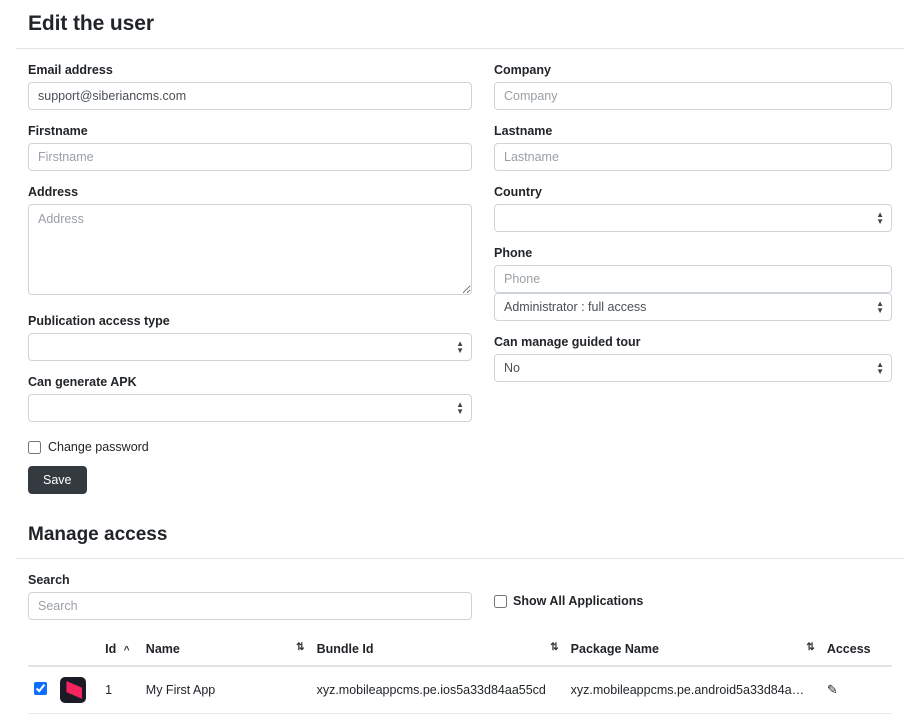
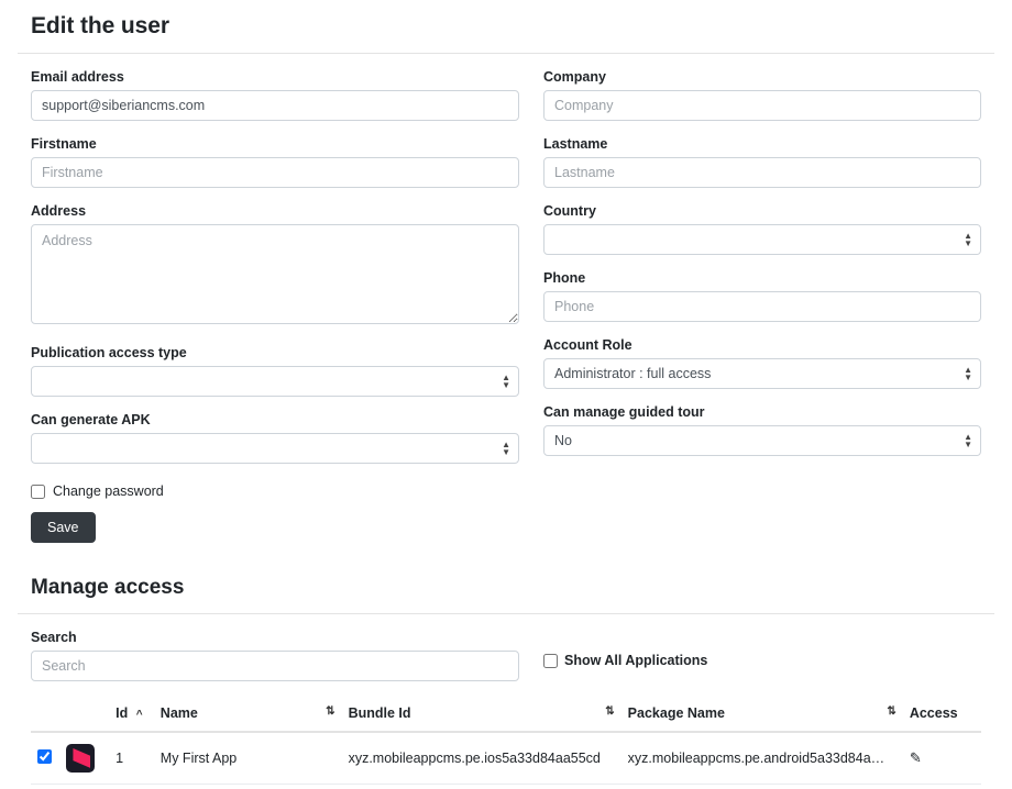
  Edit the user
  Email address
  support@siberiancms.com
  Firstname
  Firstname
  Address
  Address
  Publication access type
  ▲
  ▼
  Can generate APK
  ▲
  ▼
  Company
  Company
  Lastname
  Lastname
  Country
  ▲
  ▼
  Phone
  Phone
+ Account Role
  Administrator : full access
  ▲
  ▼
  Can manage guided tour
  No
  ▲
  ▼
  Change password
  Save
  Manage access
  Search
  Search
  Show All Applications
  		Id ^	Name ⇅	Bundle Id ⇅	Package Name ⇅	Access
  		1	My First App	xyz.mobileappcms.pe.ios5a33d84aa55cd	xyz.mobileappcms.pe.android5a33d84aa5	✎
